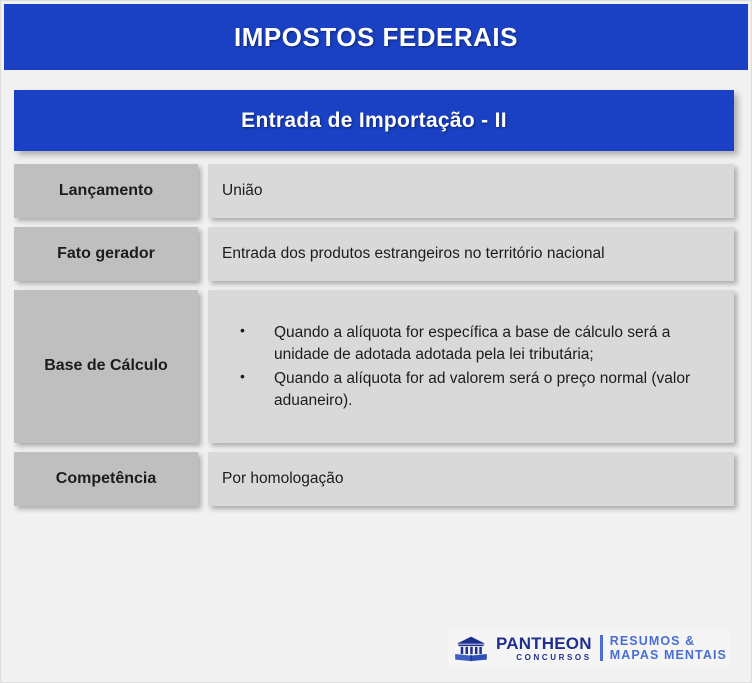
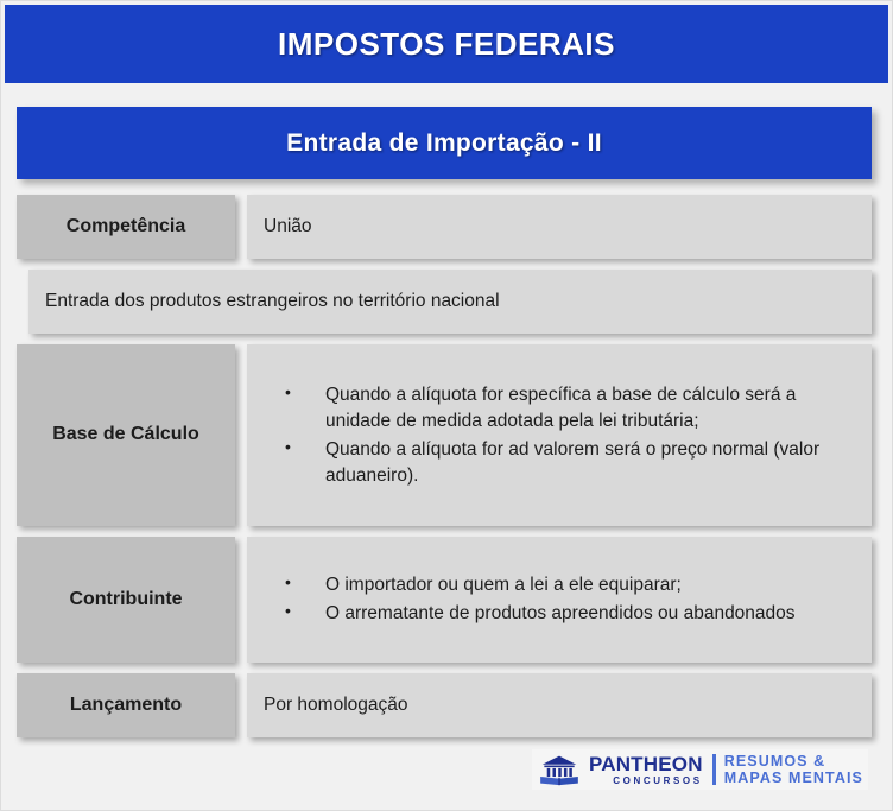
  IMPOSTOS FEDERAIS
  Entrada de Importação - II
- Lançamento
+ Competência
  União
- Fato gerador
  Entrada dos produtos estrangeiros no território nacional
  Base de Cálculo
- Quando a alíquota for específica a base de cálculo será a unidade de adotada adotada pela lei tributária;
+ Quando a alíquota for específica a base de cálculo será a unidade de medida adotada pela lei tributária;
  Quando a alíquota for ad valorem será o preço normal (valor aduaneiro).
+ Contribuinte
+ O importador ou quem a lei a ele equiparar;
+ O arrematante de produtos apreendidos ou abandonados
- Competência
+ Lançamento
  Por homologação
  PANTHEON
  CONCURSOS
  RESUMOS &
  MAPAS MENTAIS
